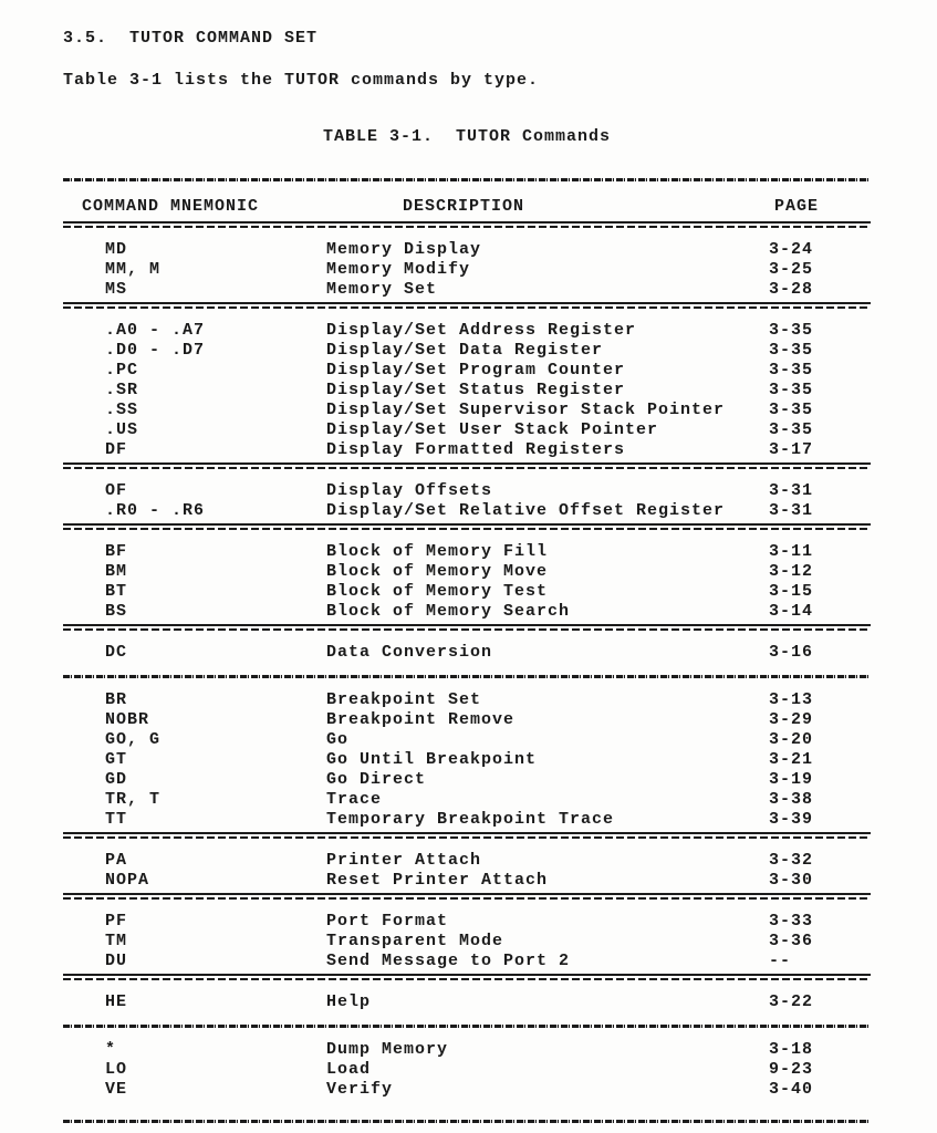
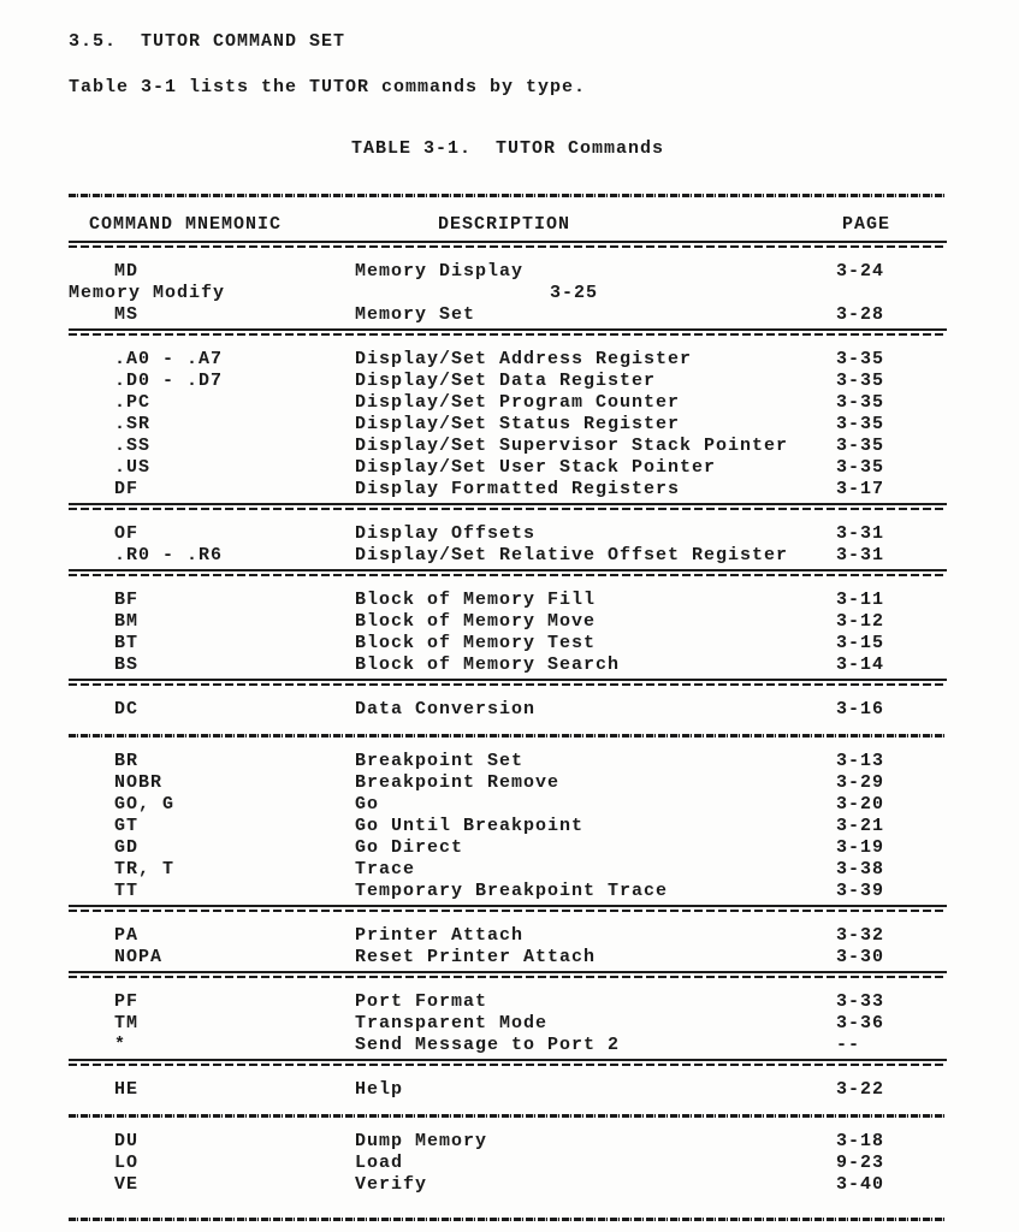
  3.5. TUTOR COMMAND SET
  Table 3-1 lists the TUTOR commands by type.
  TABLE 3-1. TUTOR Commands
  COMMAND MNEMONIC
  DESCRIPTION
  PAGE
  MD
  Memory Display
  3-24
- MM, M
  Memory Modify
  3-25
  MS
  Memory Set
  3-28
  .A0 - .A7
  Display/Set Address Register
  3-35
  .D0 - .D7
  Display/Set Data Register
  3-35
  .PC
  Display/Set Program Counter
  3-35
  .SR
  Display/Set Status Register
  3-35
  .SS
  Display/Set Supervisor Stack Pointer
  3-35
  .US
  Display/Set User Stack Pointer
  3-35
  DF
  Display Formatted Registers
  3-17
  OF
  Display Offsets
  3-31
  .R0 - .R6
  Display/Set Relative Offset Register
  3-31
  BF
  Block of Memory Fill
  3-11
  BM
  Block of Memory Move
  3-12
  BT
  Block of Memory Test
  3-15
  BS
  Block of Memory Search
  3-14
  DC
  Data Conversion
  3-16
  BR
  Breakpoint Set
  3-13
  NOBR
  Breakpoint Remove
  3-29
  GO, G
  Go
  3-20
  GT
  Go Until Breakpoint
  3-21
  GD
  Go Direct
  3-19
  TR, T
  Trace
  3-38
  TT
  Temporary Breakpoint Trace
  3-39
  PA
  Printer Attach
  3-32
  NOPA
  Reset Printer Attach
  3-30
  PF
  Port Format
  3-33
  TM
  Transparent Mode
  3-36
- DU
+ *
  Send Message to Port 2
  --
  HE
  Help
  3-22
- *
+ DU
  Dump Memory
  3-18
  LO
  Load
  9-23
  VE
  Verify
  3-40
